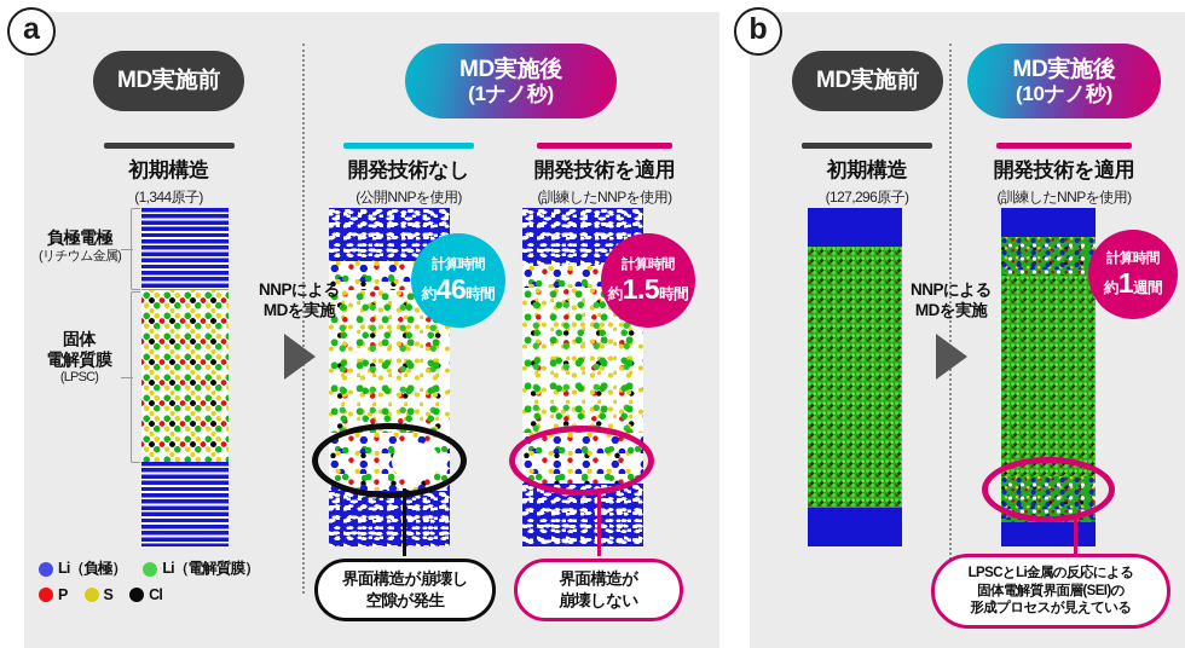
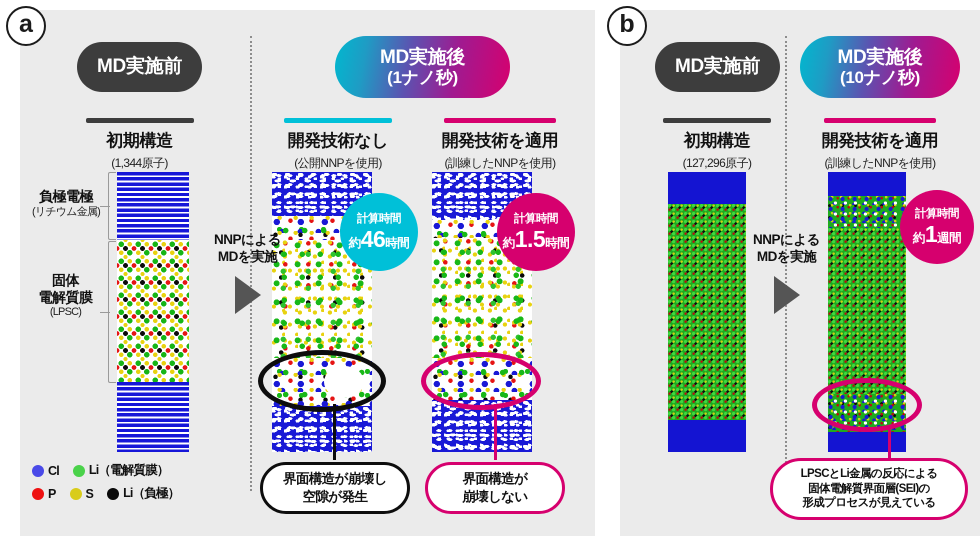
  MD実施前
  MD実施後
  (1ナノ秒)
  初期構造
  (1,344原子)
  開発技術なし
  (公開NNPを使用)
  開発技術を適用
  (訓練したNNPを使用)
  負極電極
  (リチウム金属)
  固体
  電解質膜
  (LPSC)
  NNPによる
  MDを実施
  計算時間
  約
  46
  時間
  計算時間
  約
  1.5
  時間
  界面構造が崩壊し
  空隙が発生
  界面構造が
  崩壊しない
- Li（負極）
+ Cl
  Li（電解質膜）
  P
  S
- Cl
+ Li（負極）
  MD実施前
  MD実施後
  (10ナノ秒)
  初期構造
  (127,296原子)
  開発技術を適用
  (訓練したNNPを使用)
  NNPによる
  MDを実施
  計算時間
  約
  1
  週間
  LPSCとLi金属の反応による
  固体電解質界面層(SEI)の
  形成プロセスが見えている
  a
  b
